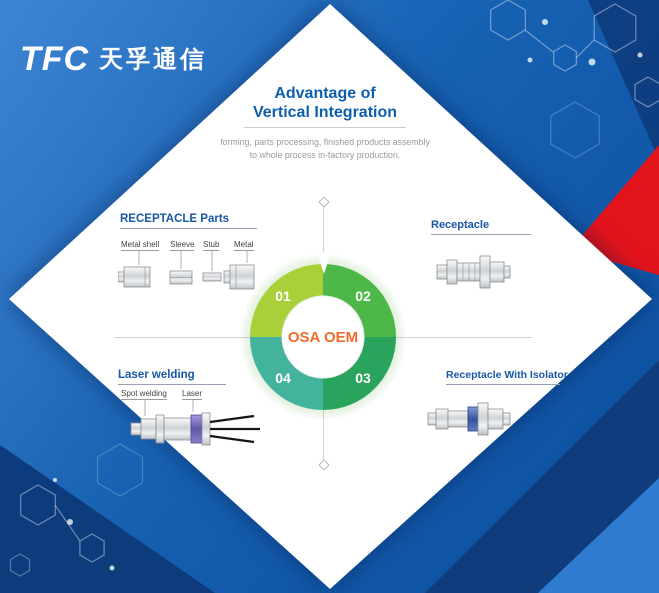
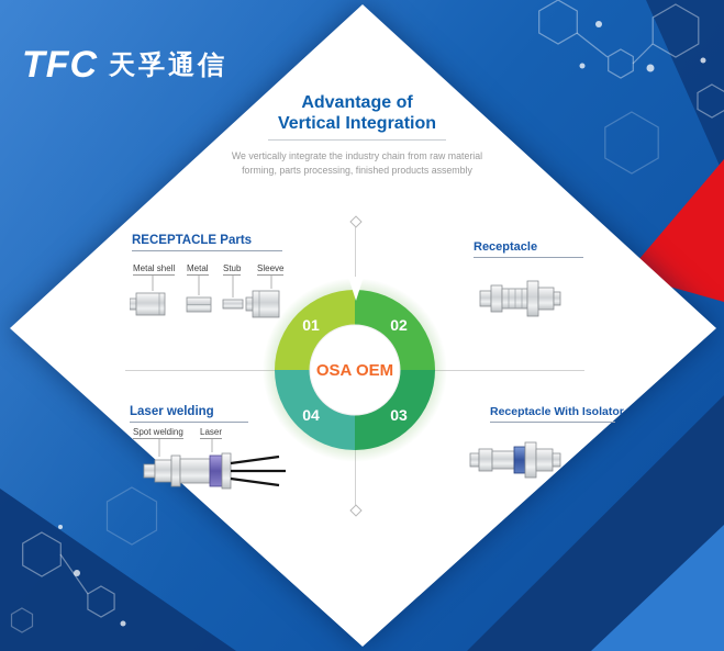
  TFC
  天孚通信
  Advantage of
  Vertical Integration
+ We vertically integrate the industry chain from raw material
  forming, parts processing, finished products assembly
- to whole process in-factory production.
  01
  02
  03
  04
  OSA OEM
  RECEPTACLE Parts
  Metal shell
- Sleeve
+ Metal
  Stub
- Metal
+ Sleeve
  Receptacle
  Laser welding
  Spot welding
  Laser
  Receptacle With Isolator
